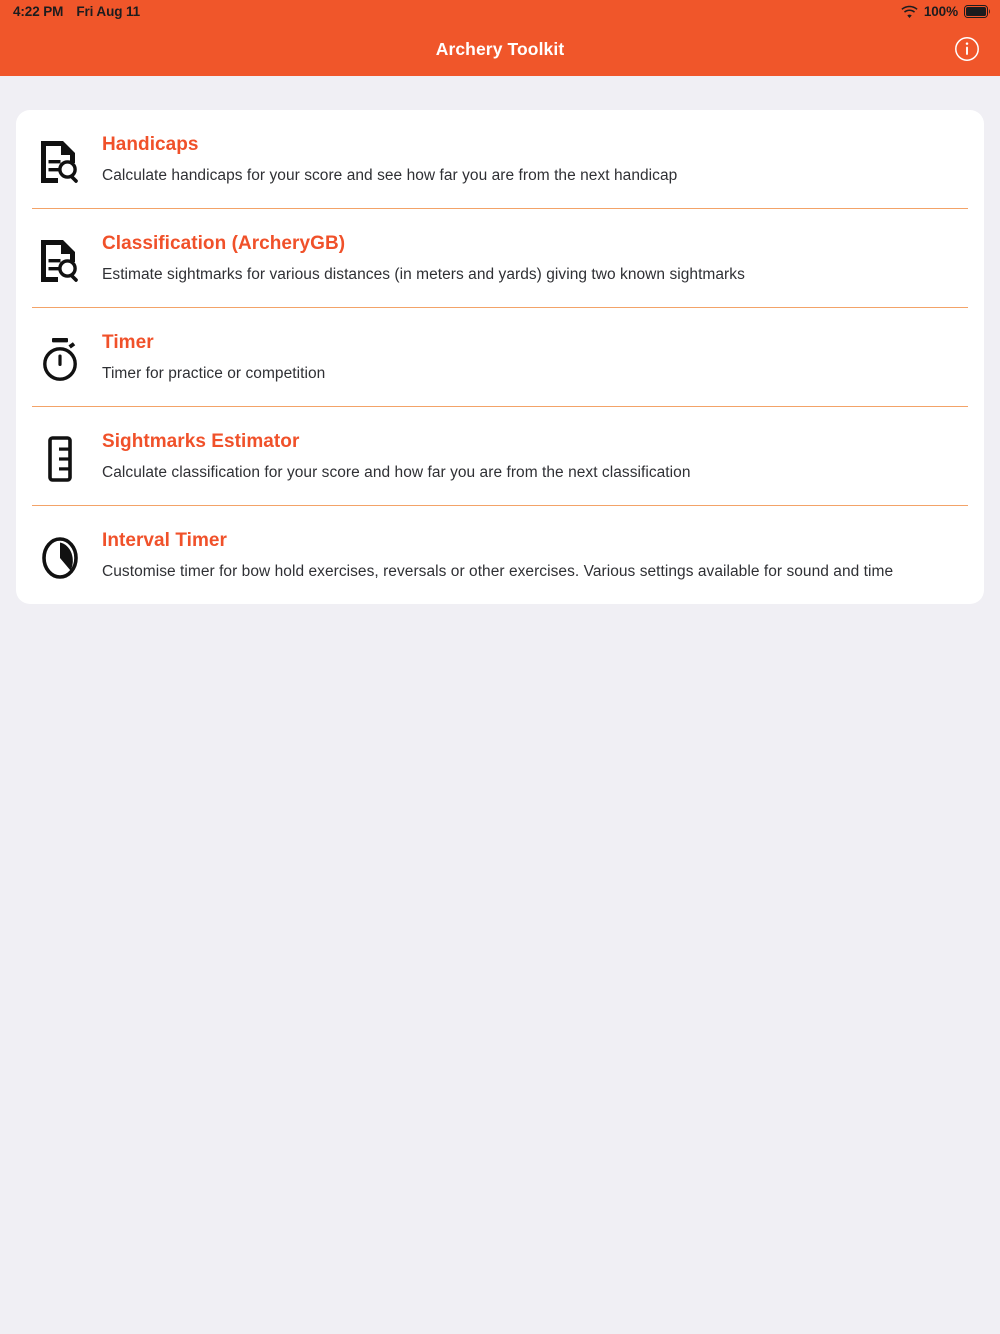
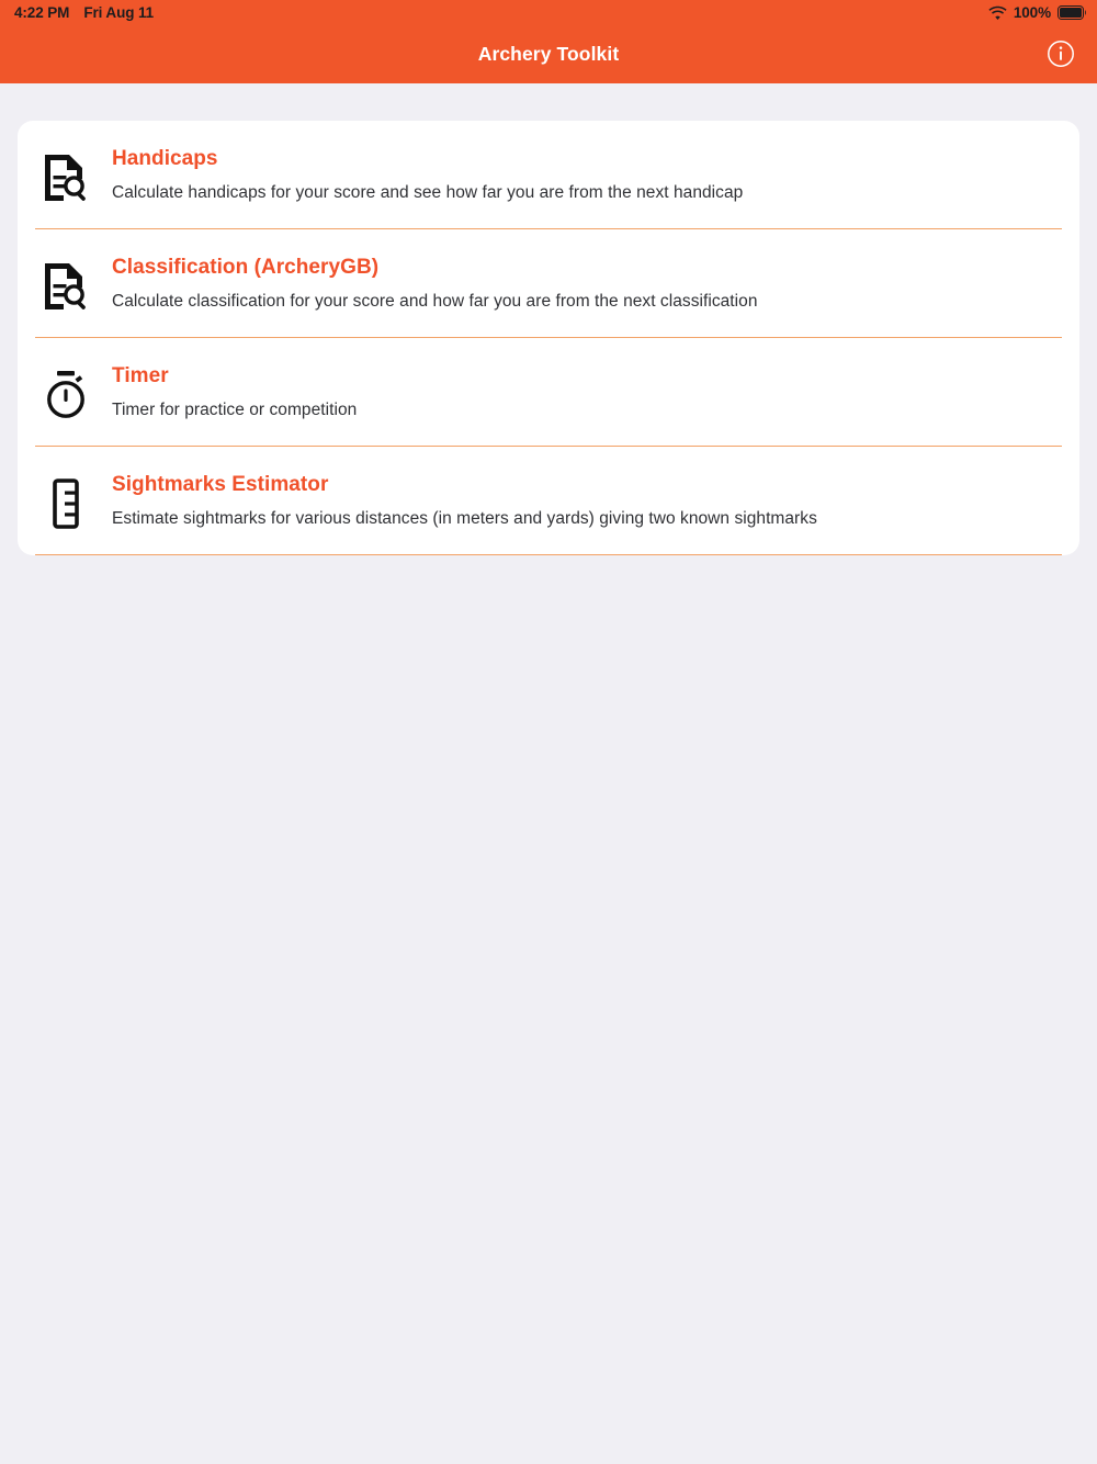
  4:22 PM
  Fri Aug 11
  100%
  Archery Toolkit
  Handicaps
  Calculate handicaps for your score and see how far you are from the next handicap
  Classification (ArcheryGB)
- Estimate sightmarks for various distances (in meters and yards) giving two known sightmarks
+ Calculate classification for your score and how far you are from the next classification
  Timer
  Timer for practice or competition
  Sightmarks Estimator
- Calculate classification for your score and how far you are from the next classification
+ Estimate sightmarks for various distances (in meters and yards) giving two known sightmarks
- Interval Timer
- Customise timer for bow hold exercises, reversals or other exercises. Various settings available for sound and time
